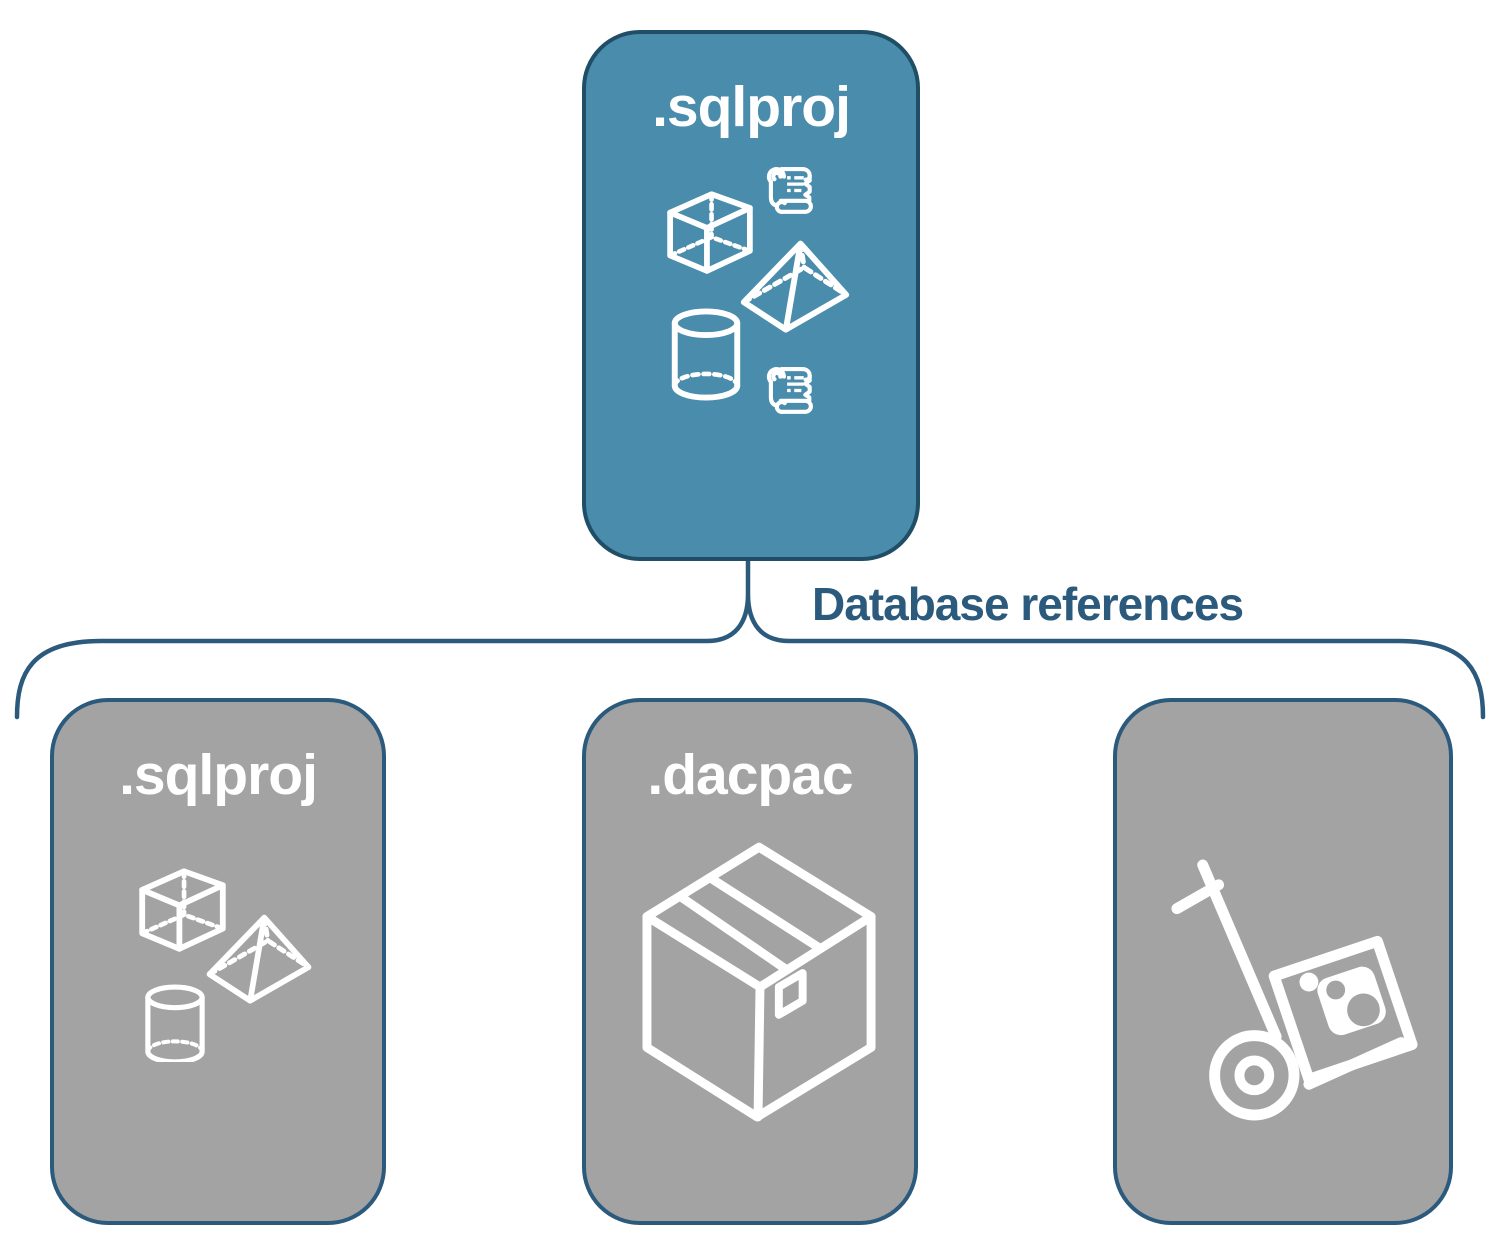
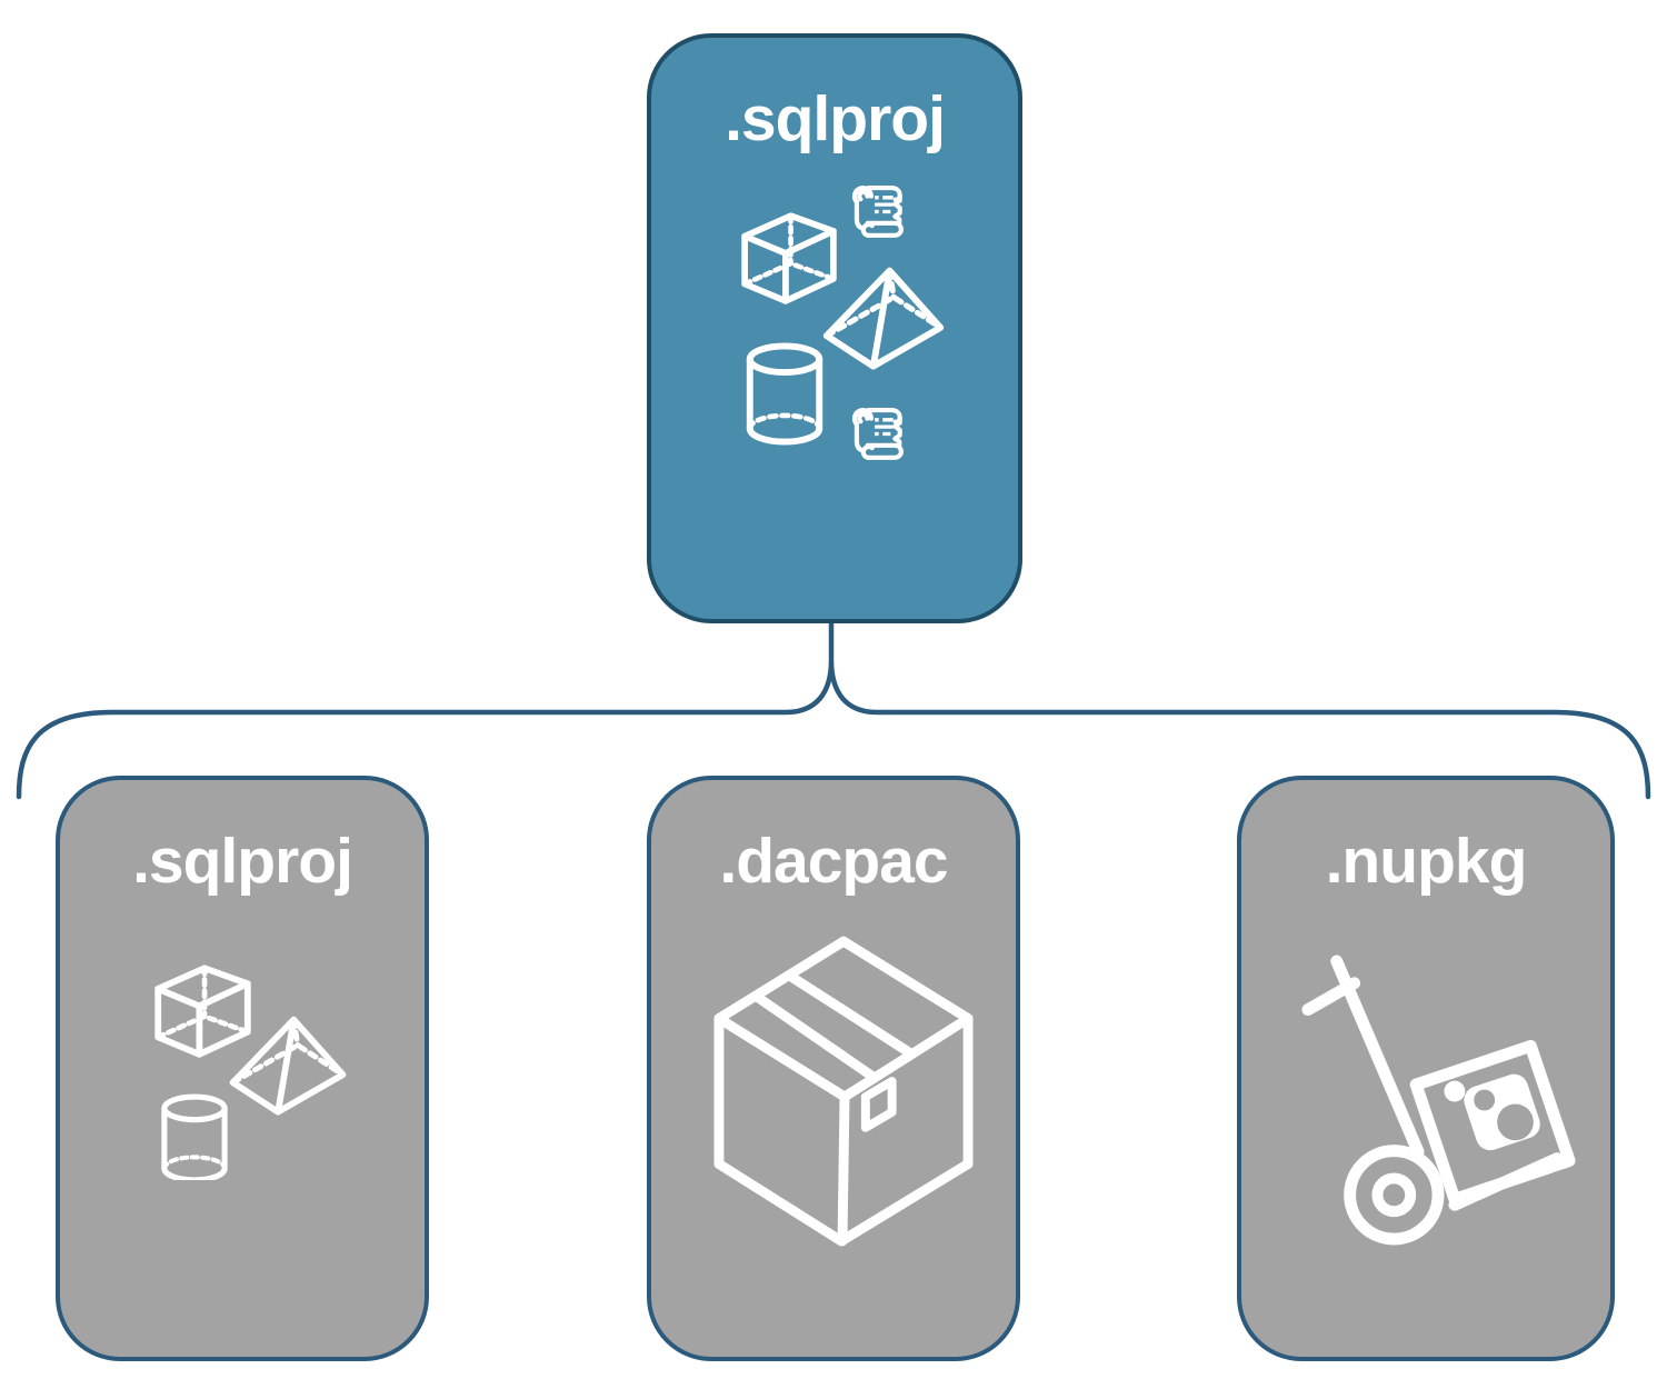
  .sqlproj
- Database references
  .sqlproj
  .dacpac
+ .nupkg
